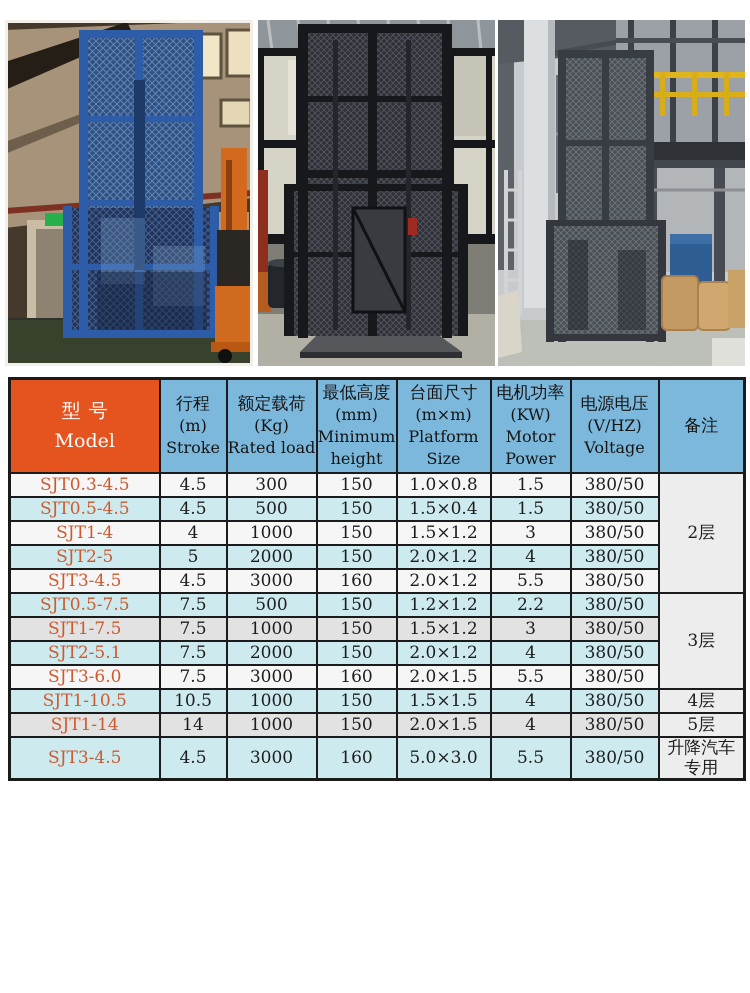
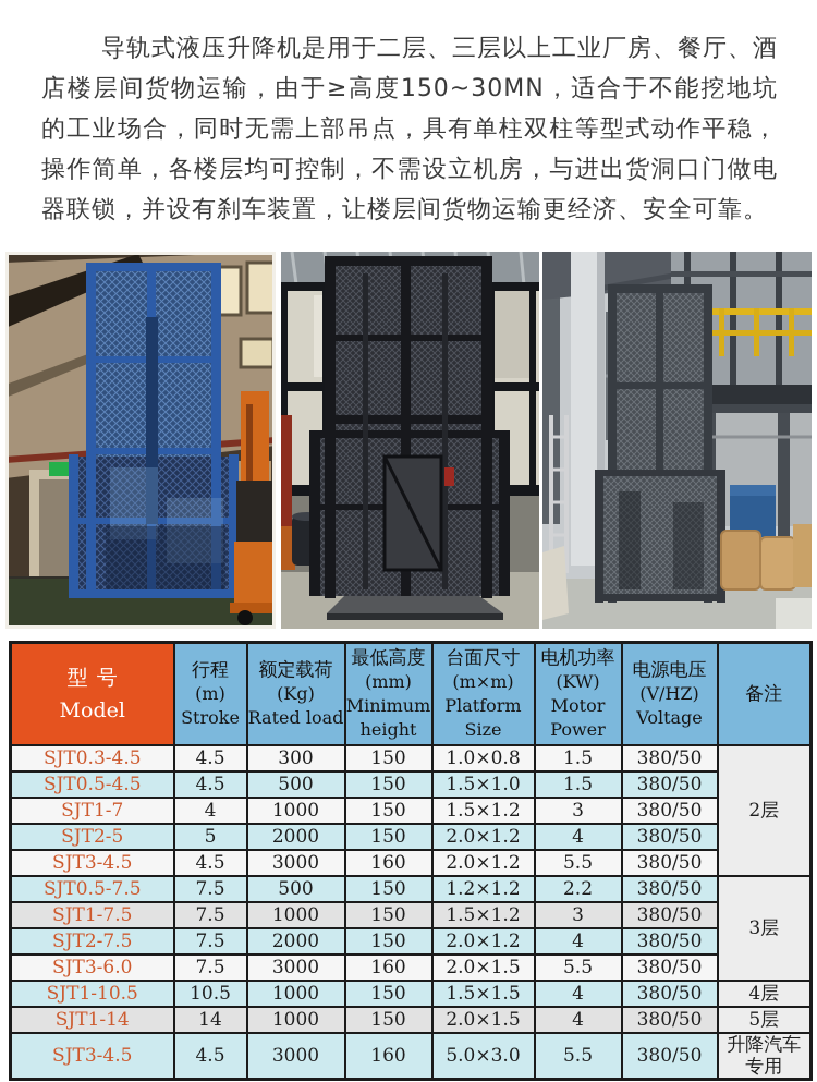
+ 导轨式液压升降机是用于二层、三层以上工业厂房、餐厅、酒店楼层间货物运输，由于≥高度150~30MN，适合于不能挖地坑的工业场合，同时无需上部吊点，具有单柱双柱等型式动作平稳，操作简单，各楼层均可控制，不需设立机房，与进出货洞口门做电器联锁，并设有刹车装置，让楼层间货物运输更经济、安全可靠。
  型号 Model	行程 (m) Stroke	额定载荷 (Kg) Rated load	最低高度 (mm) Minimum height	台面尺寸 (m×m) Platform Size	电机功率 (KW) Motor Power	电源电压 (V/HZ) Voltage	备注
  SJT0.3-4.5	4.5	300	150	1.0×0.8	1.5	380/50	2层
- SJT0.5-4.5	4.5	500	150	1.5×0.4	1.5	380/50
+ SJT0.5-4.5	4.5	500	150	1.5×1.0	1.5	380/50
- SJT1-4	4	1000	150	1.5×1.2	3	380/50
+ SJT1-7	4	1000	150	1.5×1.2	3	380/50
  SJT2-5	5	2000	150	2.0×1.2	4	380/50
  SJT3-4.5	4.5	3000	160	2.0×1.2	5.5	380/50
  SJT0.5-7.5	7.5	500	150	1.2×1.2	2.2	380/50	3层
  SJT1-7.5	7.5	1000	150	1.5×1.2	3	380/50
- SJT2-5.1	7.5	2000	150	2.0×1.2	4	380/50
+ SJT2-7.5	7.5	2000	150	2.0×1.2	4	380/50
  SJT3-6.0	7.5	3000	160	2.0×1.5	5.5	380/50
  SJT1-10.5	10.5	1000	150	1.5×1.5	4	380/50	4层
  SJT1-14	14	1000	150	2.0×1.5	4	380/50	5层
  SJT3-4.5	4.5	3000	160	5.0×3.0	5.5	380/50	升降汽车专用
